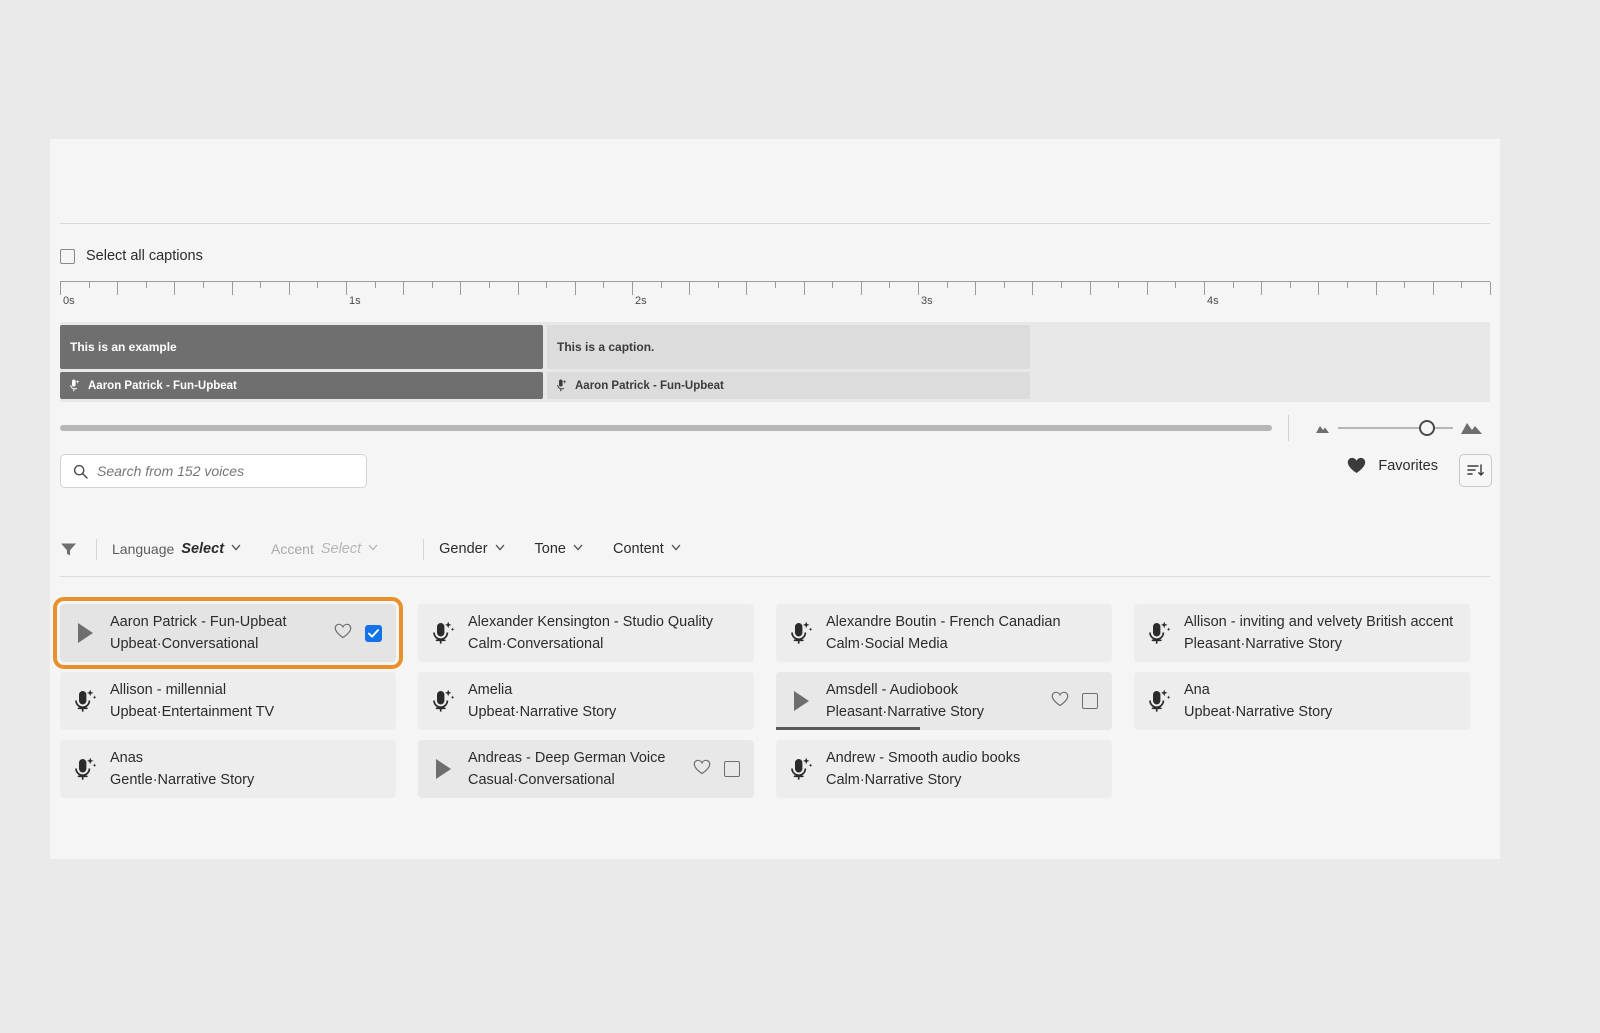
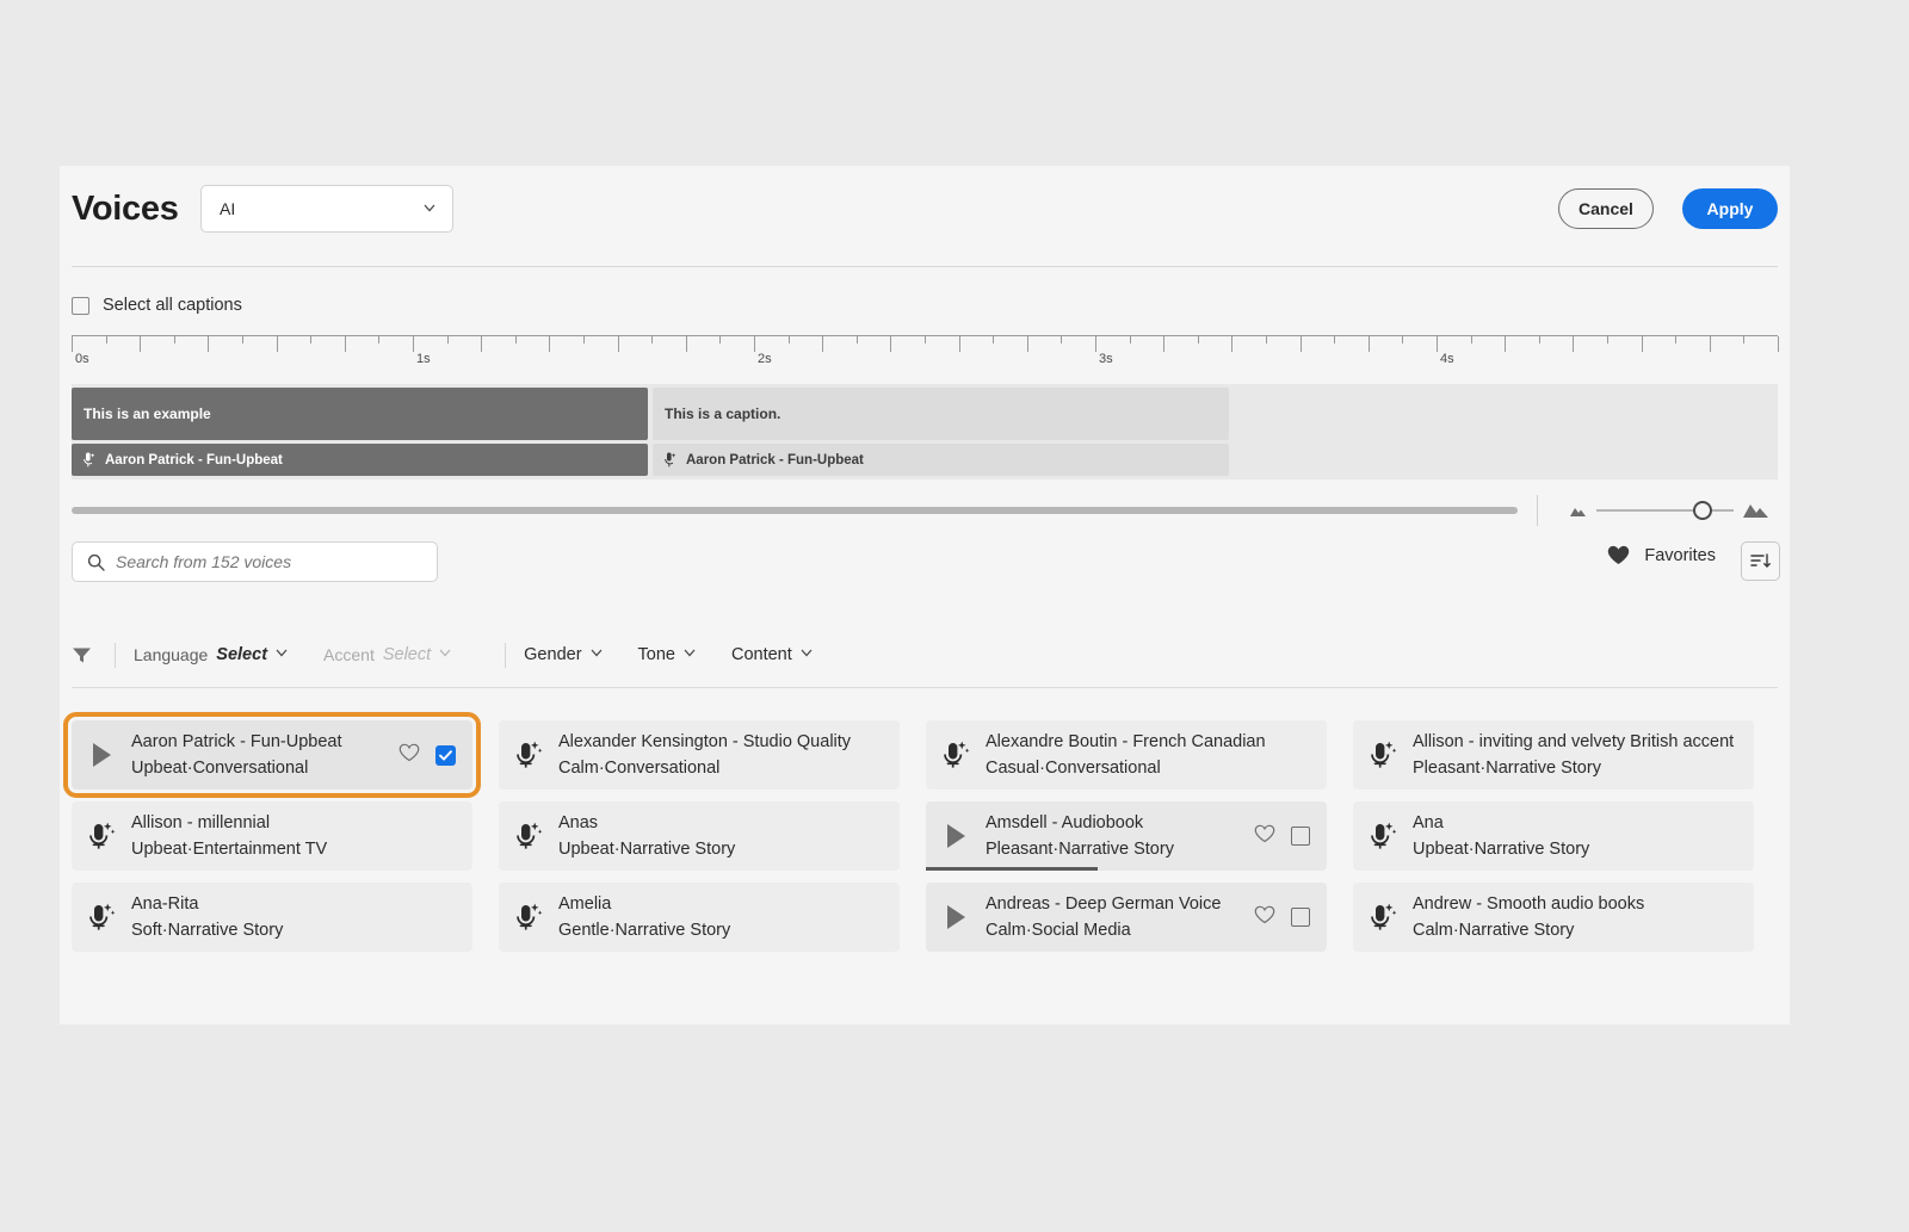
+ Voices
+ AI
+ Cancel
+ Apply
  Select all captions
  0s
  1s
  2s
  3s
  4s
  This is an example
  Aaron Patrick - Fun-Upbeat
  This is a caption.
  Aaron Patrick - Fun-Upbeat
  Search from 152 voices
  Favorites
  Language
  Select
  Accent
  Select
  Gender
  Tone
  Content
  Aaron Patrick - Fun-Upbeat
  Upbeat·Conversational
  Alexander Kensington - Studio Quality
  Calm·Conversational
  Alexandre Boutin - French Canadian
- Calm·Social Media
+ Casual·Conversational
  Allison - inviting and velvety British accent
  Pleasant·Narrative Story
  Allison - millennial
  Upbeat·Entertainment TV
- Amelia
+ Anas
  Upbeat·Narrative Story
  Amsdell - Audiobook
  Pleasant·Narrative Story
  Ana
  Upbeat·Narrative Story
+ Ana-Rita
+ Soft·Narrative Story
- Anas
+ Amelia
  Gentle·Narrative Story
  Andreas - Deep German Voice
- Casual·Conversational
+ Calm·Social Media
  Andrew - Smooth audio books
  Calm·Narrative Story
